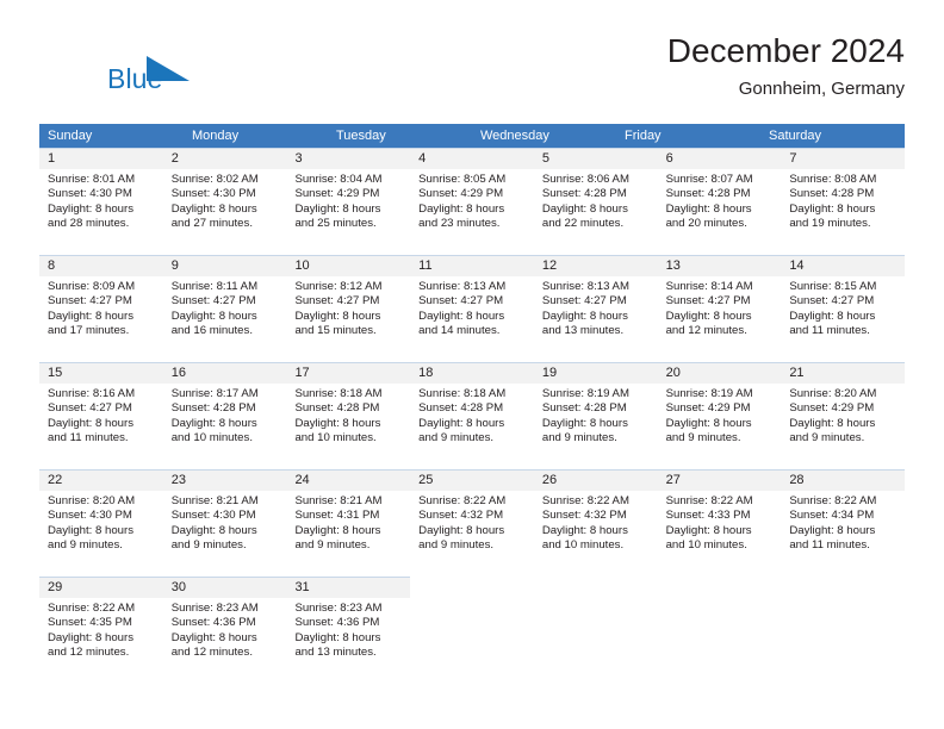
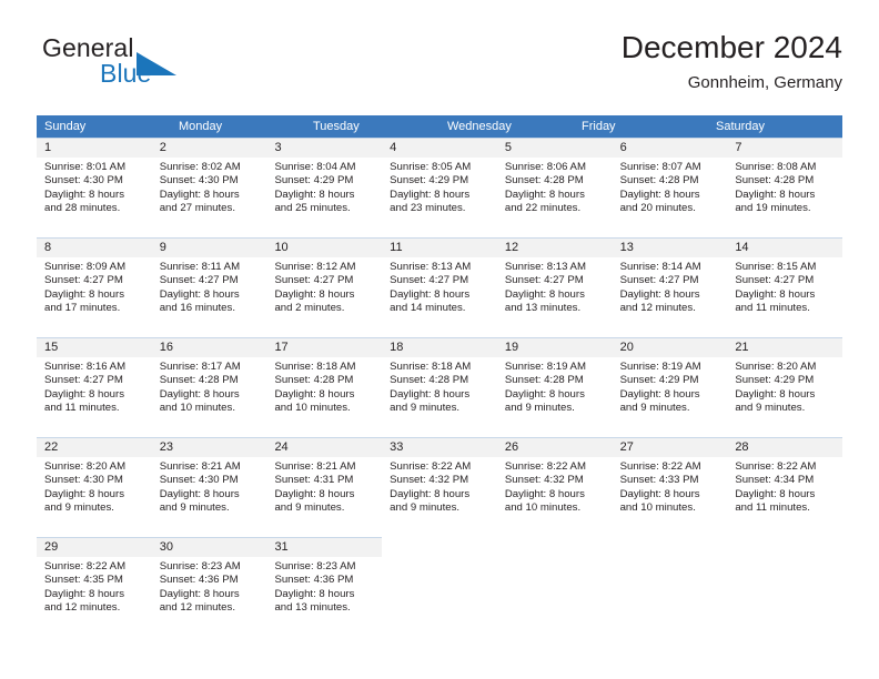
+ General
  Blue
  December 2024
  Gonnheim, Germany
  Sunday
  Monday
  Tuesday
  Wednesday
  Friday
  Saturday
  1
  Sunrise: 8:01 AM
  Sunset: 4:30 PM
  Daylight: 8 hours
  and 28 minutes.
  2
  Sunrise: 8:02 AM
  Sunset: 4:30 PM
  Daylight: 8 hours
  and 27 minutes.
  3
  Sunrise: 8:04 AM
  Sunset: 4:29 PM
  Daylight: 8 hours
  and 25 minutes.
  4
  Sunrise: 8:05 AM
  Sunset: 4:29 PM
  Daylight: 8 hours
  and 23 minutes.
  5
  Sunrise: 8:06 AM
  Sunset: 4:28 PM
  Daylight: 8 hours
  and 22 minutes.
  6
  Sunrise: 8:07 AM
  Sunset: 4:28 PM
  Daylight: 8 hours
  and 20 minutes.
  7
  Sunrise: 8:08 AM
  Sunset: 4:28 PM
  Daylight: 8 hours
  and 19 minutes.
  8
  Sunrise: 8:09 AM
  Sunset: 4:27 PM
  Daylight: 8 hours
  and 17 minutes.
  9
  Sunrise: 8:11 AM
  Sunset: 4:27 PM
  Daylight: 8 hours
  and 16 minutes.
  10
  Sunrise: 8:12 AM
  Sunset: 4:27 PM
  Daylight: 8 hours
- and 15 minutes.
+ and 2 minutes.
  11
  Sunrise: 8:13 AM
  Sunset: 4:27 PM
  Daylight: 8 hours
  and 14 minutes.
  12
  Sunrise: 8:13 AM
  Sunset: 4:27 PM
  Daylight: 8 hours
  and 13 minutes.
  13
  Sunrise: 8:14 AM
  Sunset: 4:27 PM
  Daylight: 8 hours
  and 12 minutes.
  14
  Sunrise: 8:15 AM
  Sunset: 4:27 PM
  Daylight: 8 hours
  and 11 minutes.
  15
  Sunrise: 8:16 AM
  Sunset: 4:27 PM
  Daylight: 8 hours
  and 11 minutes.
  16
  Sunrise: 8:17 AM
  Sunset: 4:28 PM
  Daylight: 8 hours
  and 10 minutes.
  17
  Sunrise: 8:18 AM
  Sunset: 4:28 PM
  Daylight: 8 hours
  and 10 minutes.
  18
  Sunrise: 8:18 AM
  Sunset: 4:28 PM
  Daylight: 8 hours
  and 9 minutes.
  19
  Sunrise: 8:19 AM
  Sunset: 4:28 PM
  Daylight: 8 hours
  and 9 minutes.
  20
  Sunrise: 8:19 AM
  Sunset: 4:29 PM
  Daylight: 8 hours
  and 9 minutes.
  21
  Sunrise: 8:20 AM
  Sunset: 4:29 PM
  Daylight: 8 hours
  and 9 minutes.
  22
  Sunrise: 8:20 AM
  Sunset: 4:30 PM
  Daylight: 8 hours
  and 9 minutes.
  23
  Sunrise: 8:21 AM
  Sunset: 4:30 PM
  Daylight: 8 hours
  and 9 minutes.
  24
  Sunrise: 8:21 AM
  Sunset: 4:31 PM
  Daylight: 8 hours
  and 9 minutes.
- 25
+ 33
  Sunrise: 8:22 AM
  Sunset: 4:32 PM
  Daylight: 8 hours
  and 9 minutes.
  26
  Sunrise: 8:22 AM
  Sunset: 4:32 PM
  Daylight: 8 hours
  and 10 minutes.
  27
  Sunrise: 8:22 AM
  Sunset: 4:33 PM
  Daylight: 8 hours
  and 10 minutes.
  28
  Sunrise: 8:22 AM
  Sunset: 4:34 PM
  Daylight: 8 hours
  and 11 minutes.
  29
  Sunrise: 8:22 AM
  Sunset: 4:35 PM
  Daylight: 8 hours
  and 12 minutes.
  30
  Sunrise: 8:23 AM
  Sunset: 4:36 PM
  Daylight: 8 hours
  and 12 minutes.
  31
  Sunrise: 8:23 AM
  Sunset: 4:36 PM
  Daylight: 8 hours
  and 13 minutes.
